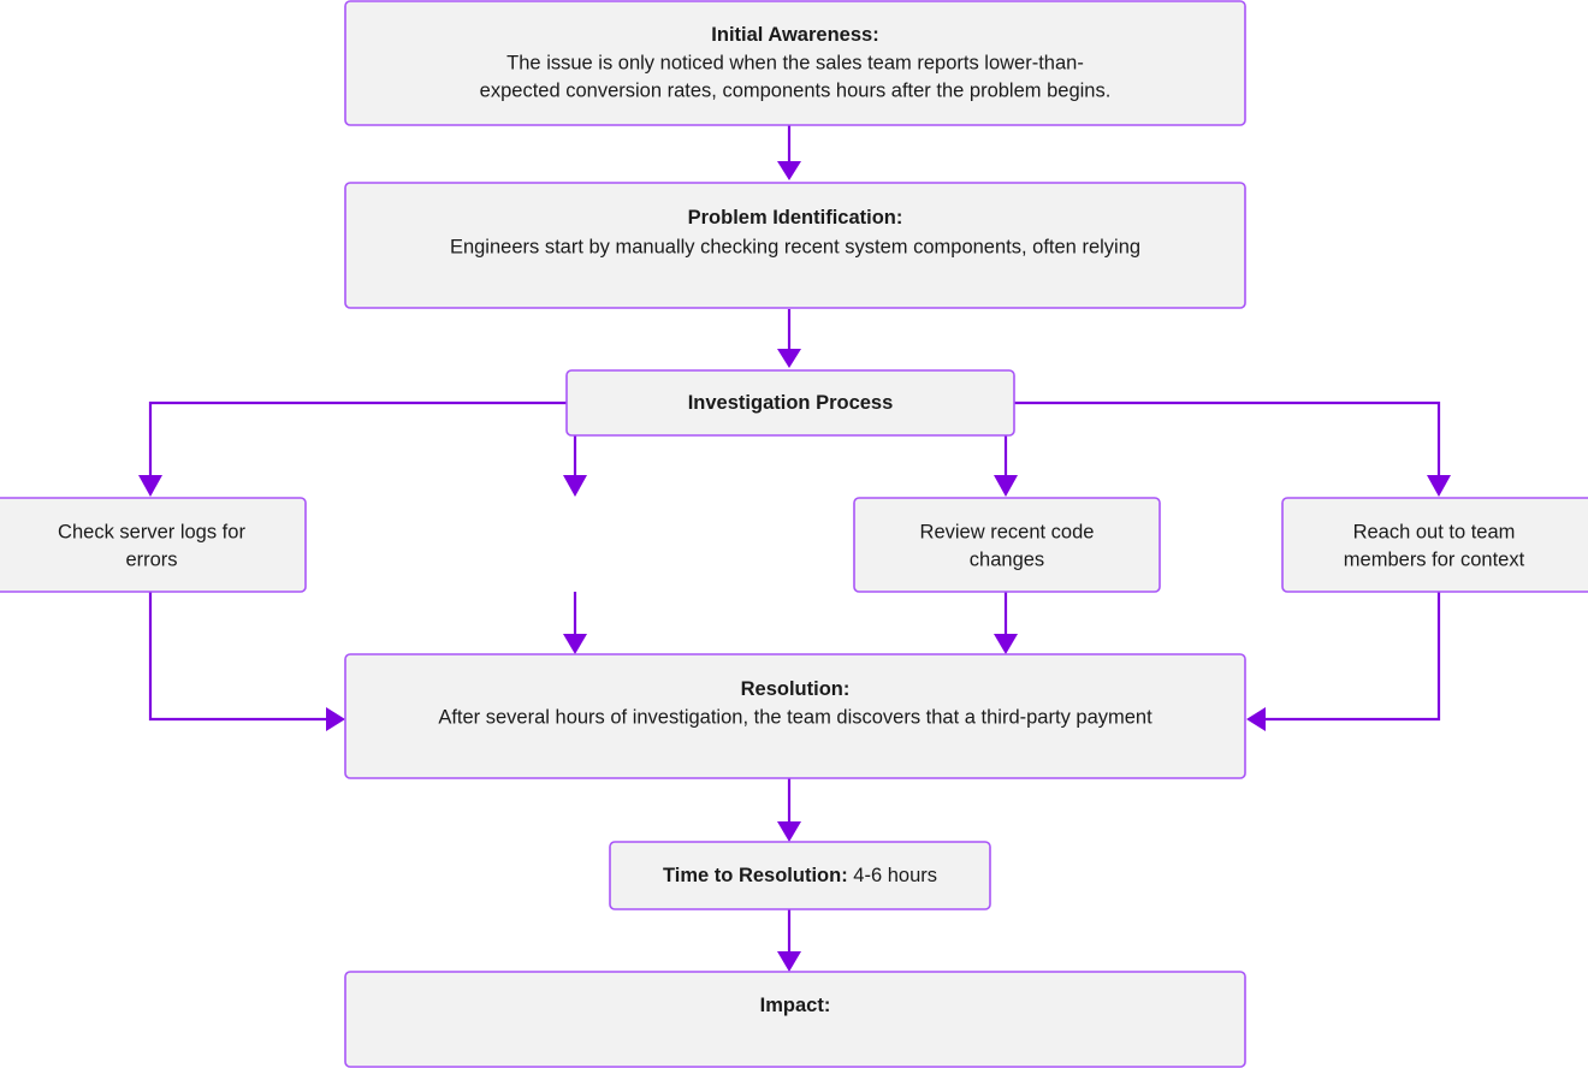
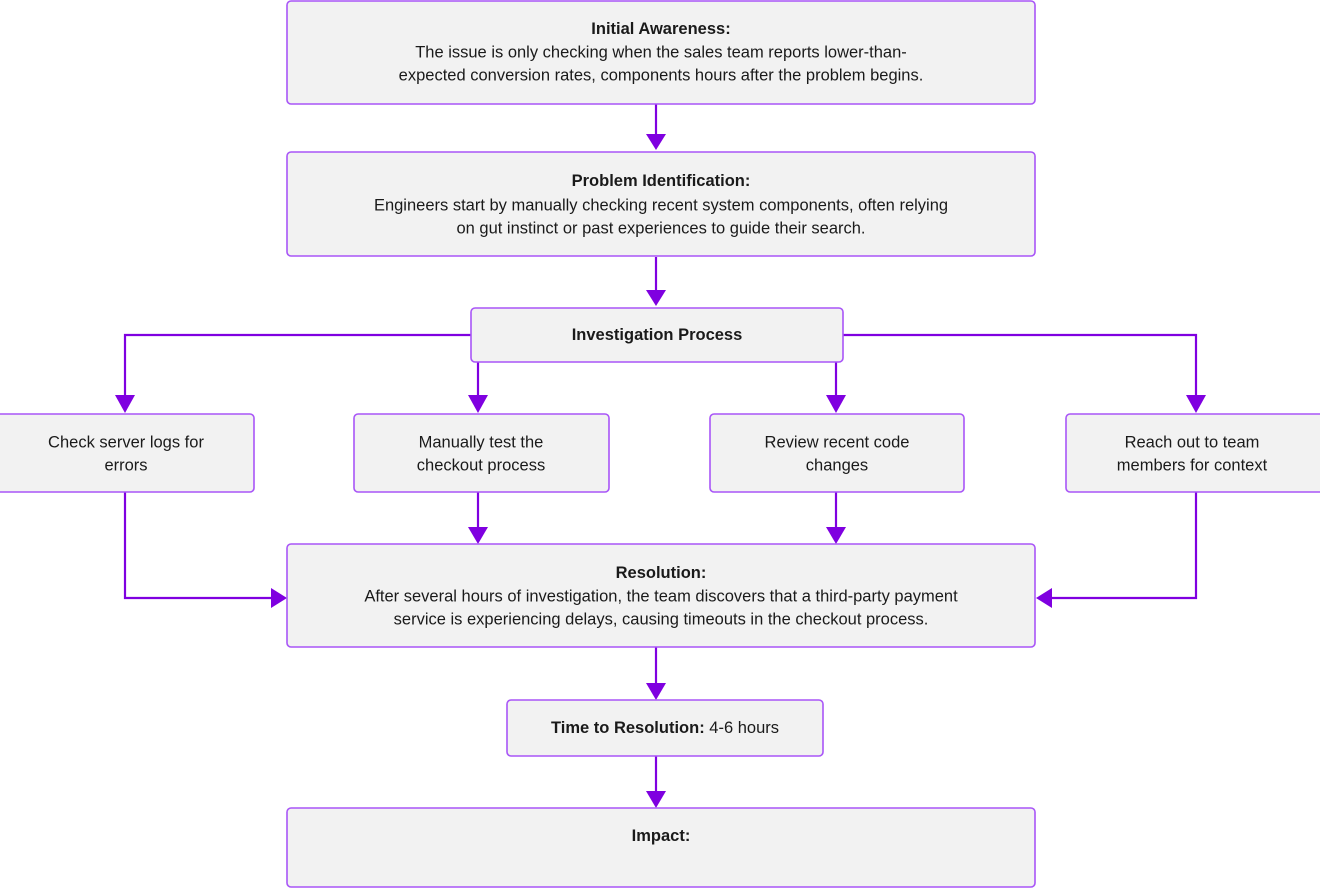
  Initial Awareness:
- The issue is only noticed when the sales team reports lower-than-
+ The issue is only checking when the sales team reports lower-than-
  expected conversion rates, components hours after the problem begins.
  Problem Identification:
  Engineers start by manually checking recent system components, often relying
+ on gut instinct or past experiences to guide their search.
  Investigation Process
  Check server logs for
  errors
+ Manually test the
+ checkout process
  Review recent code
  changes
  Reach out to team
  members for context
  Resolution:
  After several hours of investigation, the team discovers that a third-party payment
+ service is experiencing delays, causing timeouts in the checkout process.
  Time to Resolution: 4-6 hours
  Impact:
